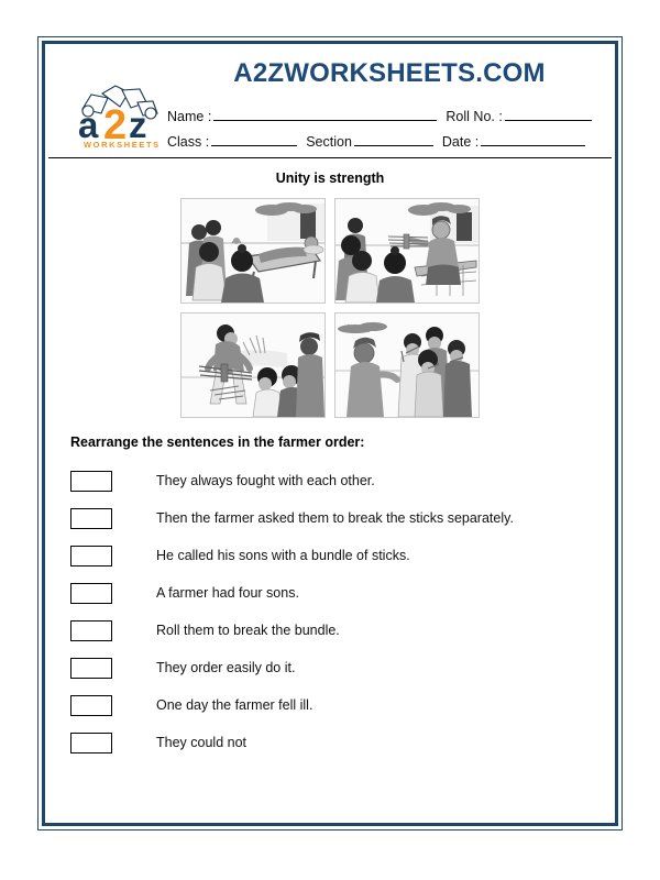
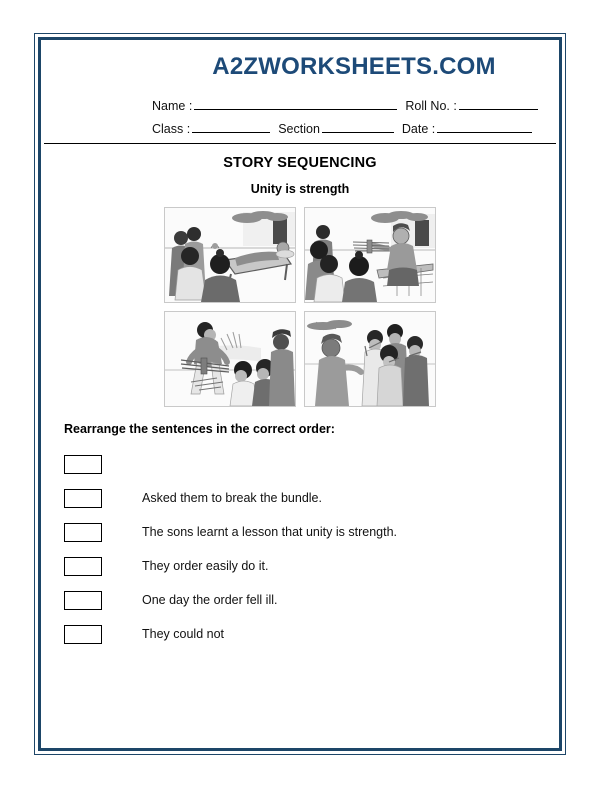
- a
- 2
- z
- WORKSHEETS
  A2ZWORKSHEETS.COM
  Name :
  Roll No. :
  Class :
  Section
  Date :
+ STORY SEQUENCING
  Unity is strength
- Rearrange the sentences in the farmer order:
+ Rearrange the sentences in the correct order:
- They always fought with each other.
- Then the farmer asked them to break the sticks separately.
- He called his sons with a bundle of sticks.
- A farmer had four sons.
- Roll them to break the bundle.
+ Asked them to break the bundle.
+ The sons learnt a lesson that unity is strength.
  They order easily do it.
- One day the farmer fell ill.
+ One day the order fell ill.
  They could not
